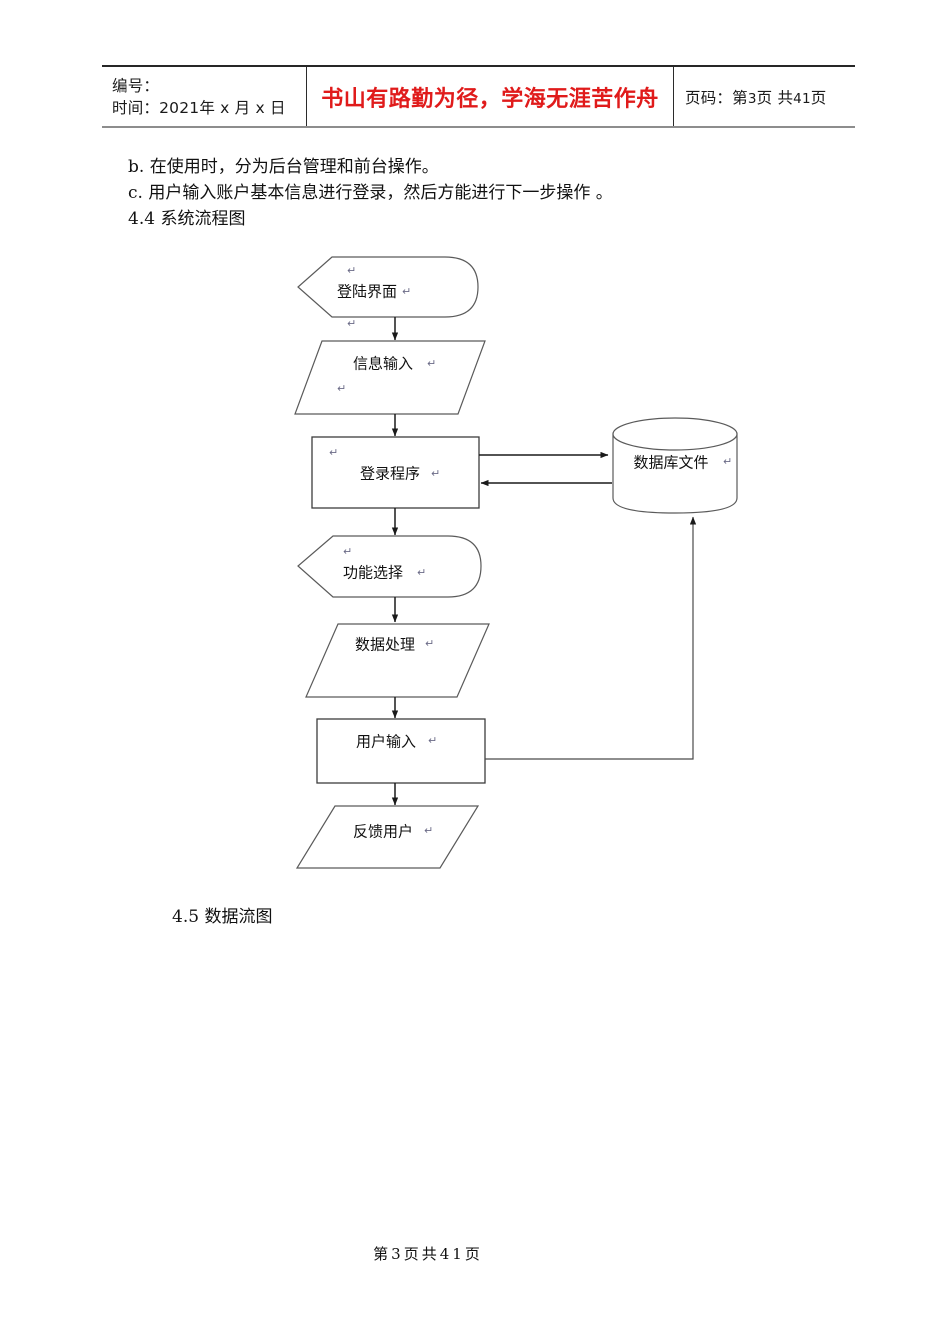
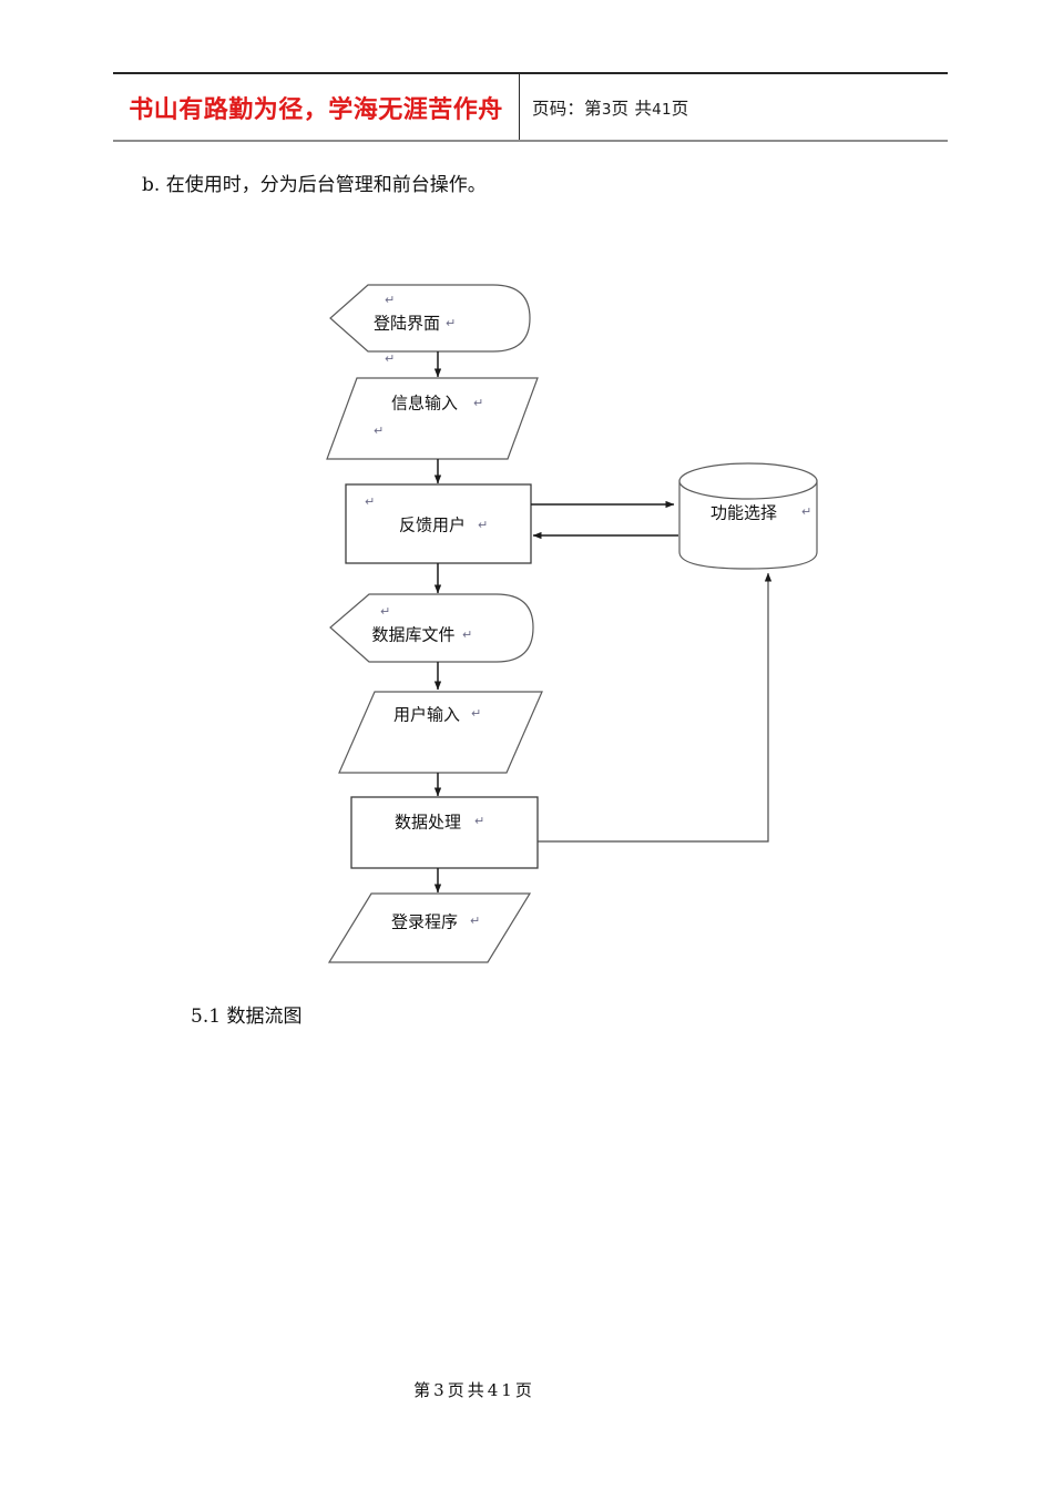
- 编号：
- 时间：2021年 x 月 x 日
  书山有路勤为径，学海无涯苦作舟
  页码：第3页 共41页
  b. 在使用时，分为后台管理和前台操作。
- c. 用户输入账户基本信息进行登录，然后方能进行下一步操作 。
- 4.4 系统流程图
  登陆界面
  ↵
  ↵
  ↵
  信息输入
  ↵
  ↵
- 登录程序
+ 反馈用户
  ↵
  ↵
- 数据库文件
+ 功能选择
  ↵
- 功能选择
+ 数据库文件
  ↵
  ↵
- 数据处理
+ 用户输入
  ↵
- 用户输入
+ 数据处理
  ↵
- 反馈用户
+ 登录程序
  ↵
- 4.5 数据流图
+ 5.1 数据流图
  第3页共41页
